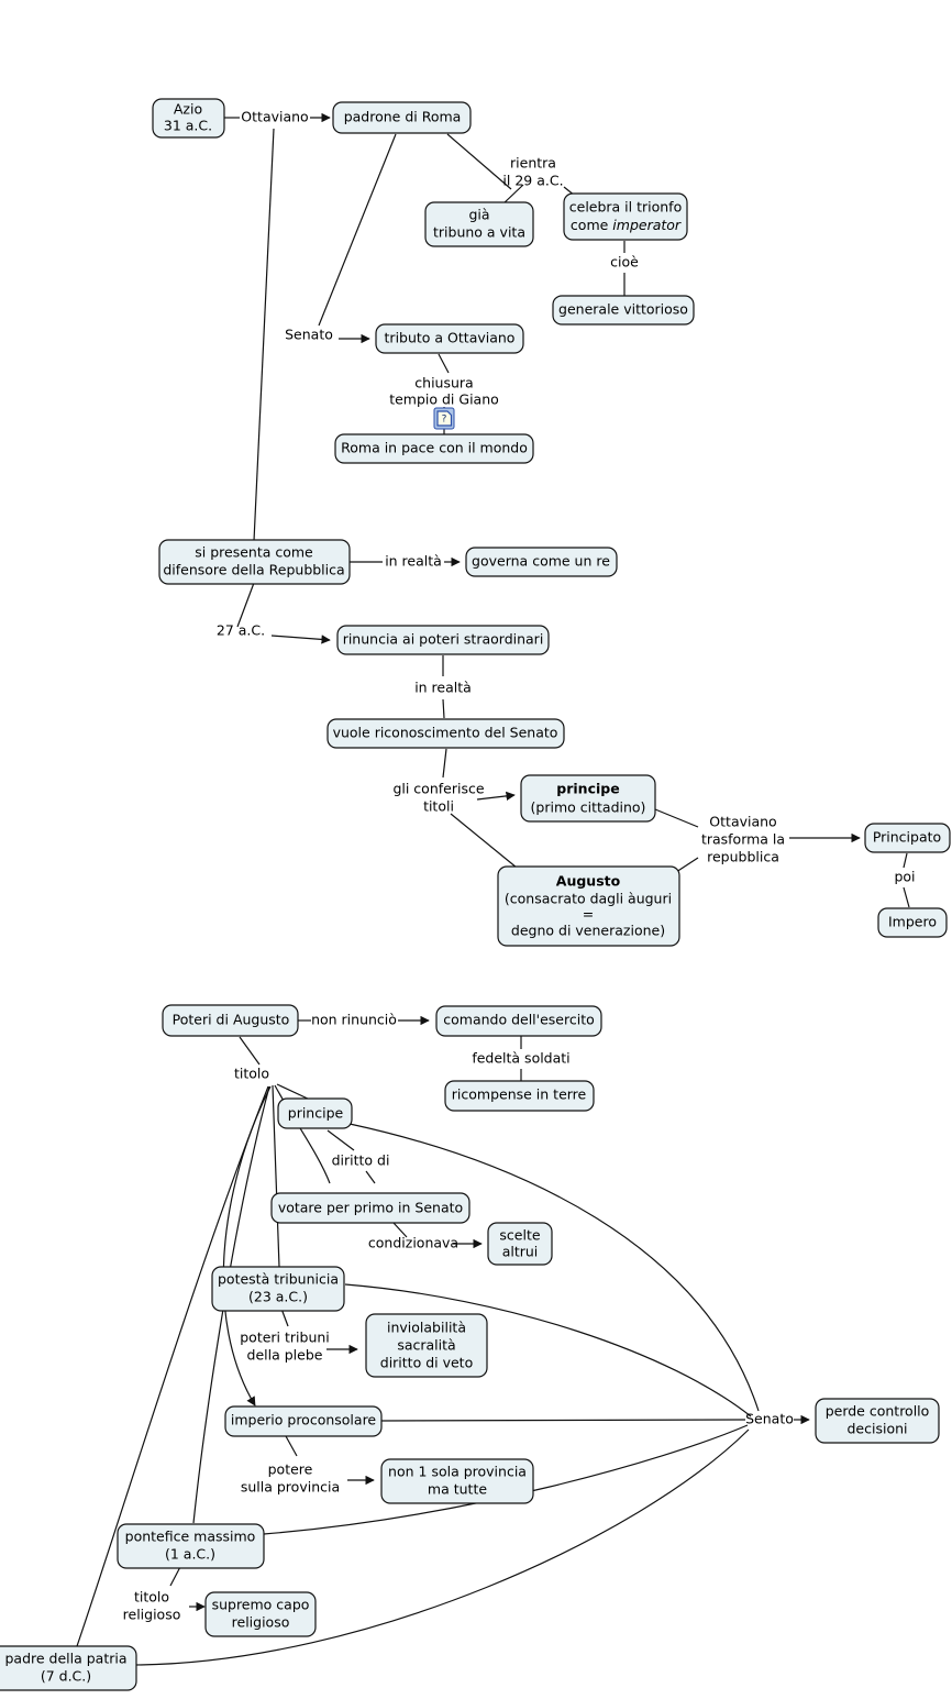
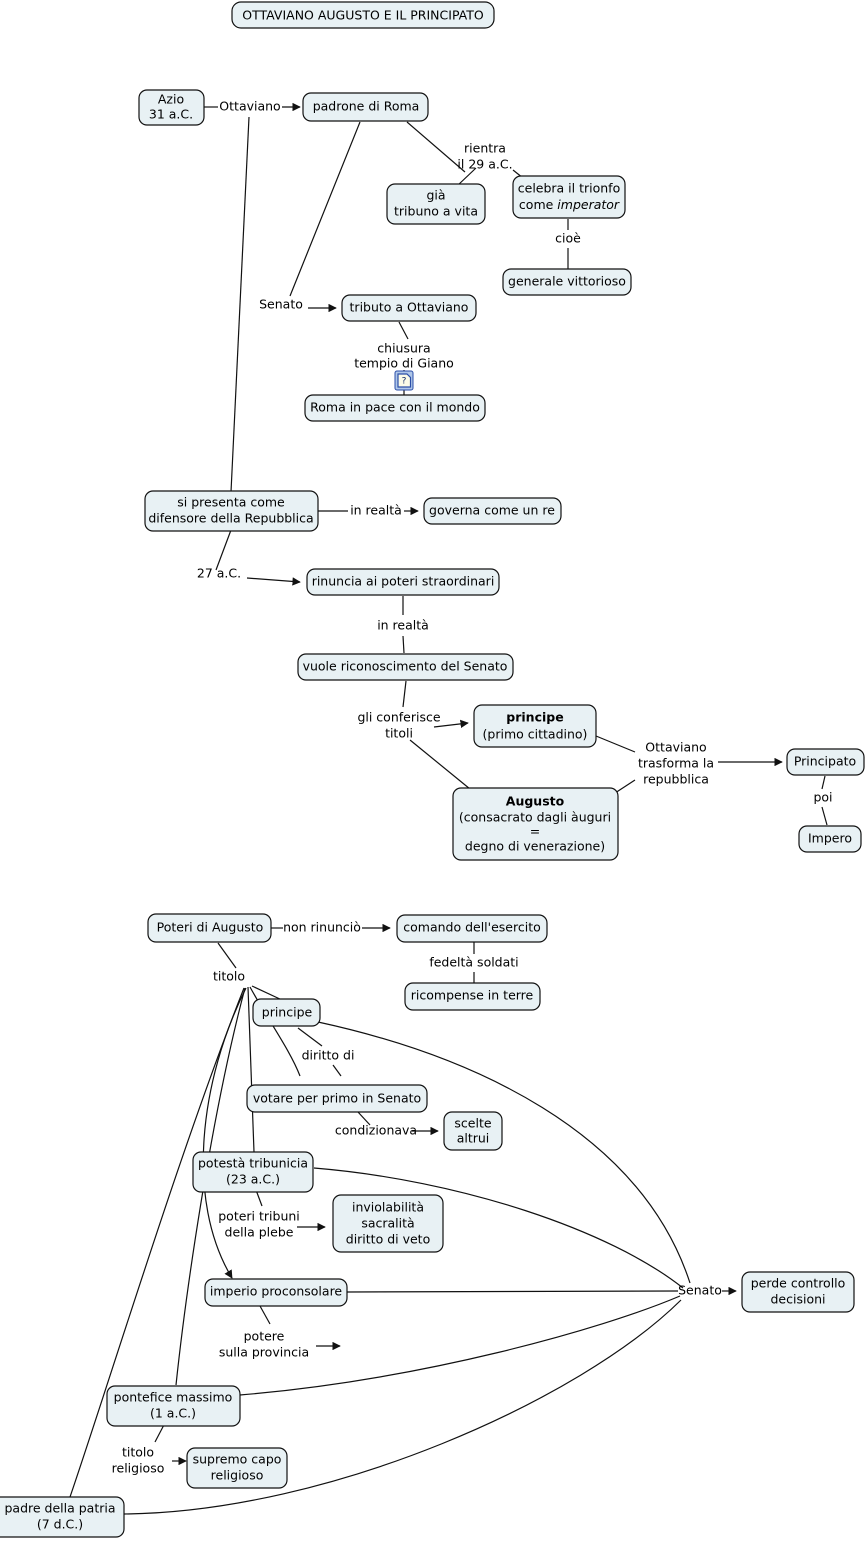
  Ottaviano
  rientra
  il 29 a.C.
  cioè
  Senato
  chiusura
  tempio di Giano
  in realtà
  27 a.C.
  in realtà
  gli conferisce
  titoli
  Ottaviano
  trasforma la
  repubblica
  poi
  non rinunciò
  fedeltà soldati
  titolo
  diritto di
  condizionava
  poteri tribuni
  della plebe
  potere
  sulla provincia
  titolo
  religioso
  Senato
+ OTTAVIANO AUGUSTO E IL PRINCIPATO
  Azio
  31 a.C.
  padrone di Roma
  già
  tribuno a vita
  celebra il trionfo
  come imperator
  generale vittorioso
  tributo a Ottaviano
  ?
  Roma in pace con il mondo
  si presenta come
  difensore della Repubblica
  governa come un re
  rinuncia ai poteri straordinari
  vuole riconoscimento del Senato
  principe
  (primo cittadino)
  Augusto
  (consacrato dagli àuguri
  =
  degno di venerazione)
  Principato
  Impero
  Poteri di Augusto
  comando dell'esercito
  ricompense in terre
  principe
  votare per primo in Senato
  scelte
  altrui
  potestà tribunicia
  (23 a.C.)
  inviolabilità
  sacralità
  diritto di veto
  imperio proconsolare
- non 1 sola provincia
- ma tutte
  pontefice massimo
  (1 a.C.)
  supremo capo
  religioso
  padre della patria
  (7 d.C.)
  perde controllo
  decisioni
